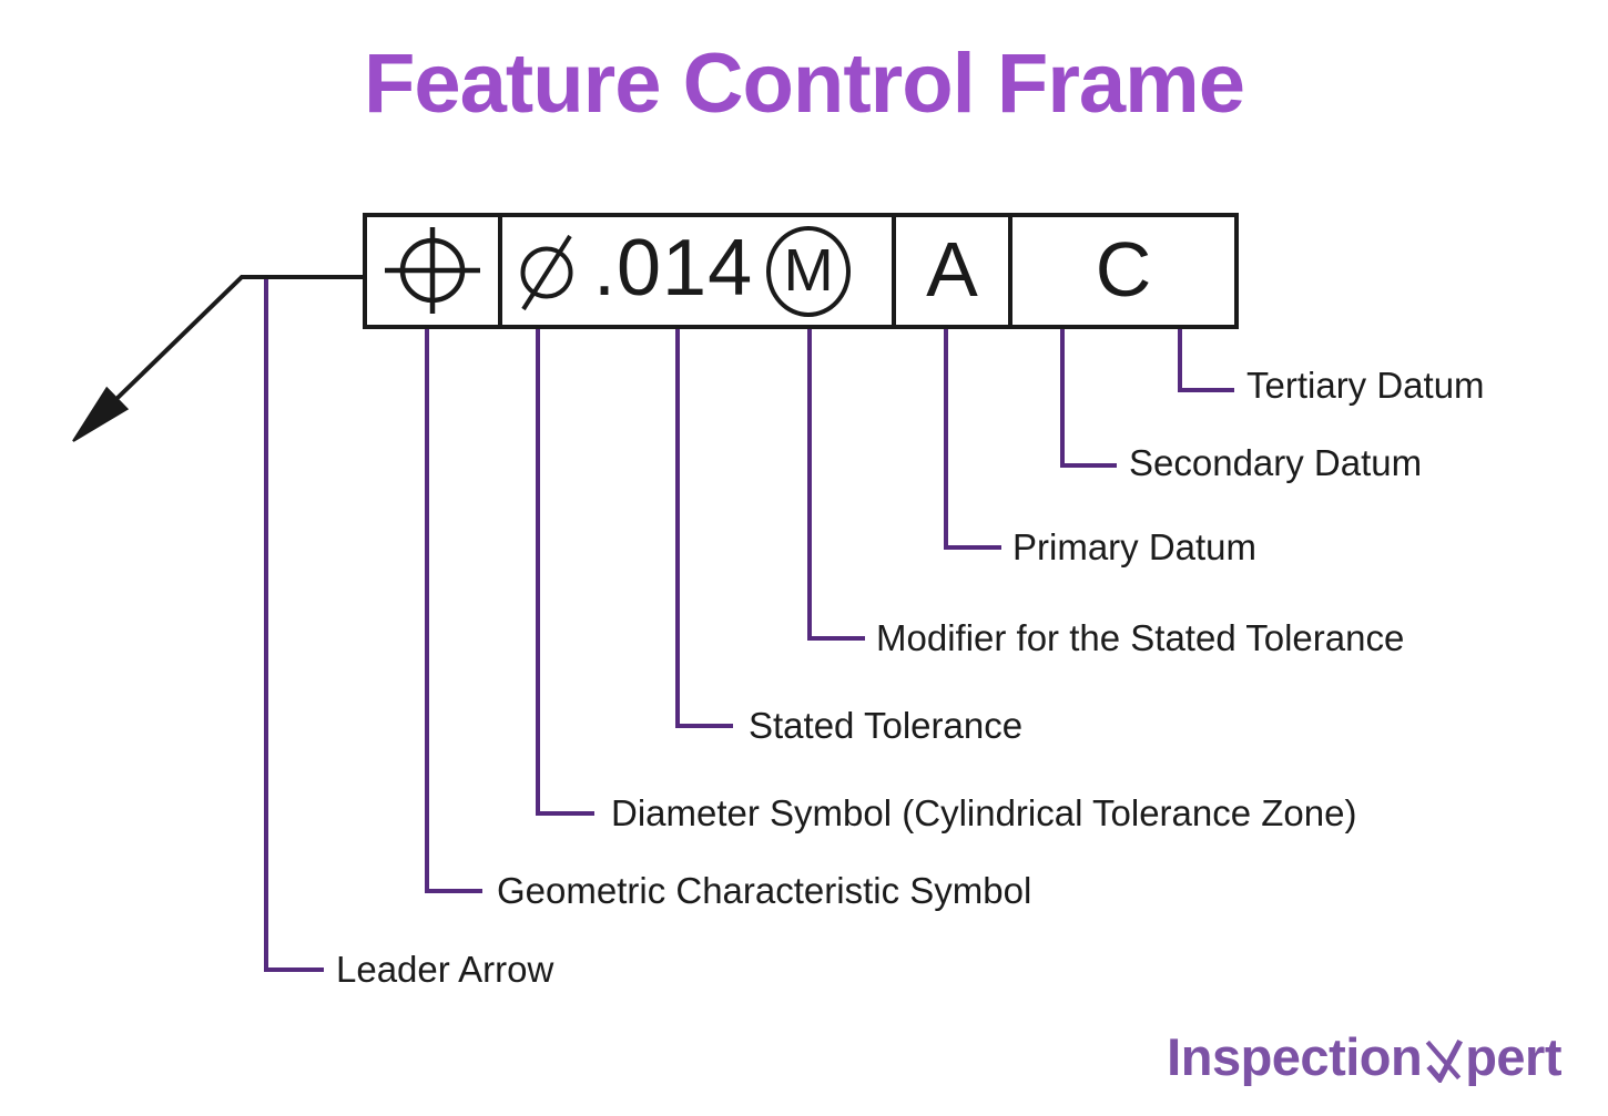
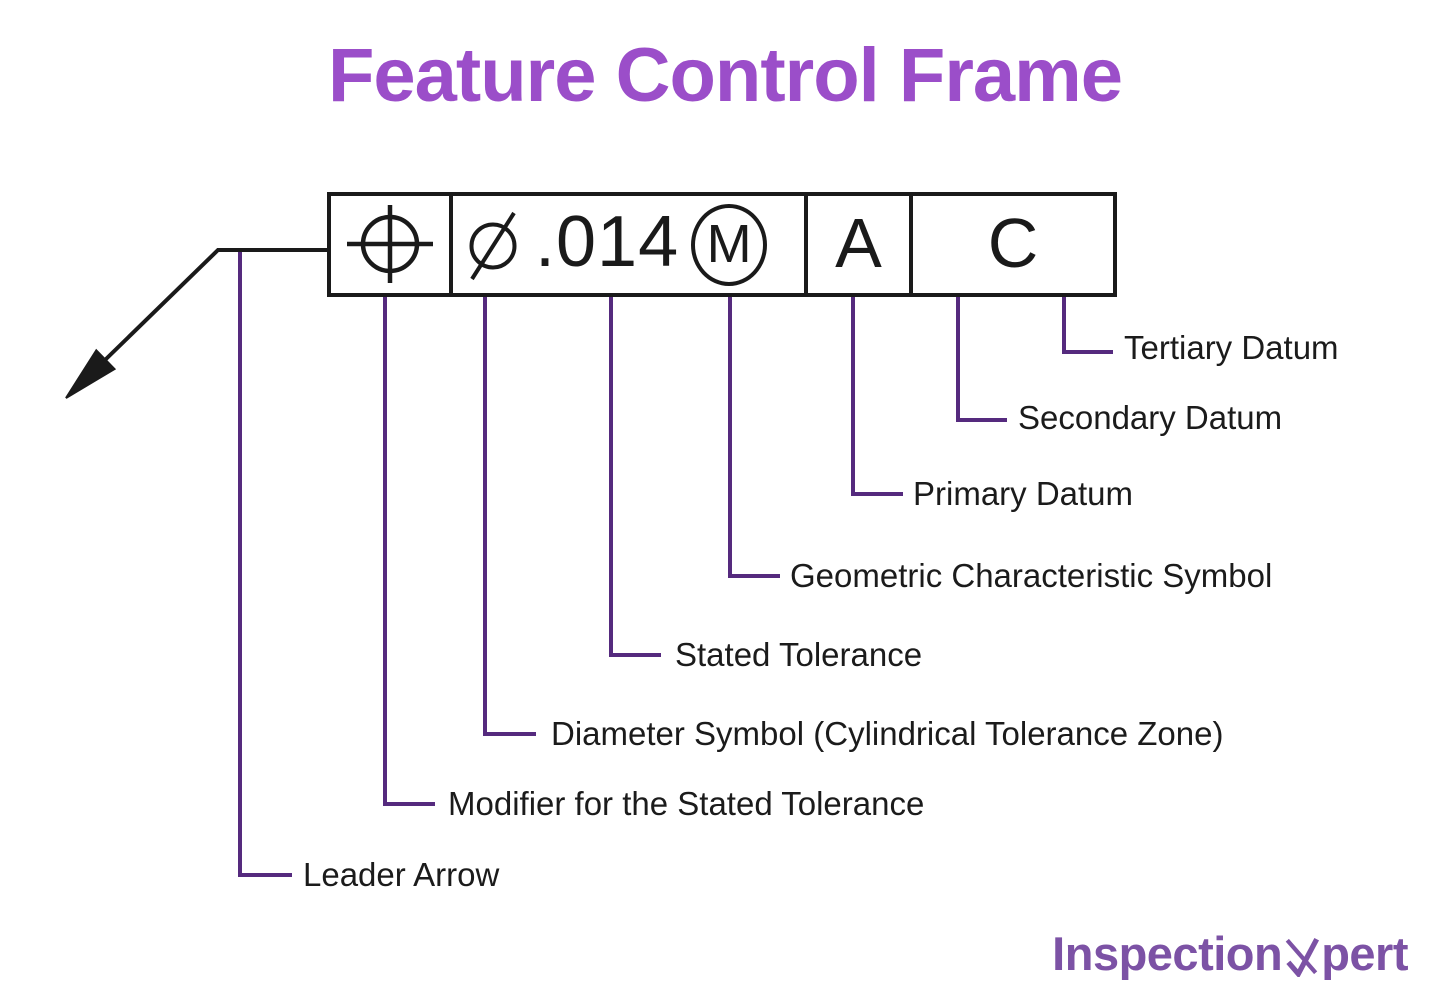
  Feature Control Frame
  .014
  M
  A
  C
  Tertiary Datum
  Secondary Datum
  Primary Datum
- Modifier for the Stated Tolerance
+ Geometric Characteristic Symbol
  Stated Tolerance
  Diameter Symbol (Cylindrical Tolerance Zone)
- Geometric Characteristic Symbol
+ Modifier for the Stated Tolerance
  Leader Arrow
  Inspection
  pert
